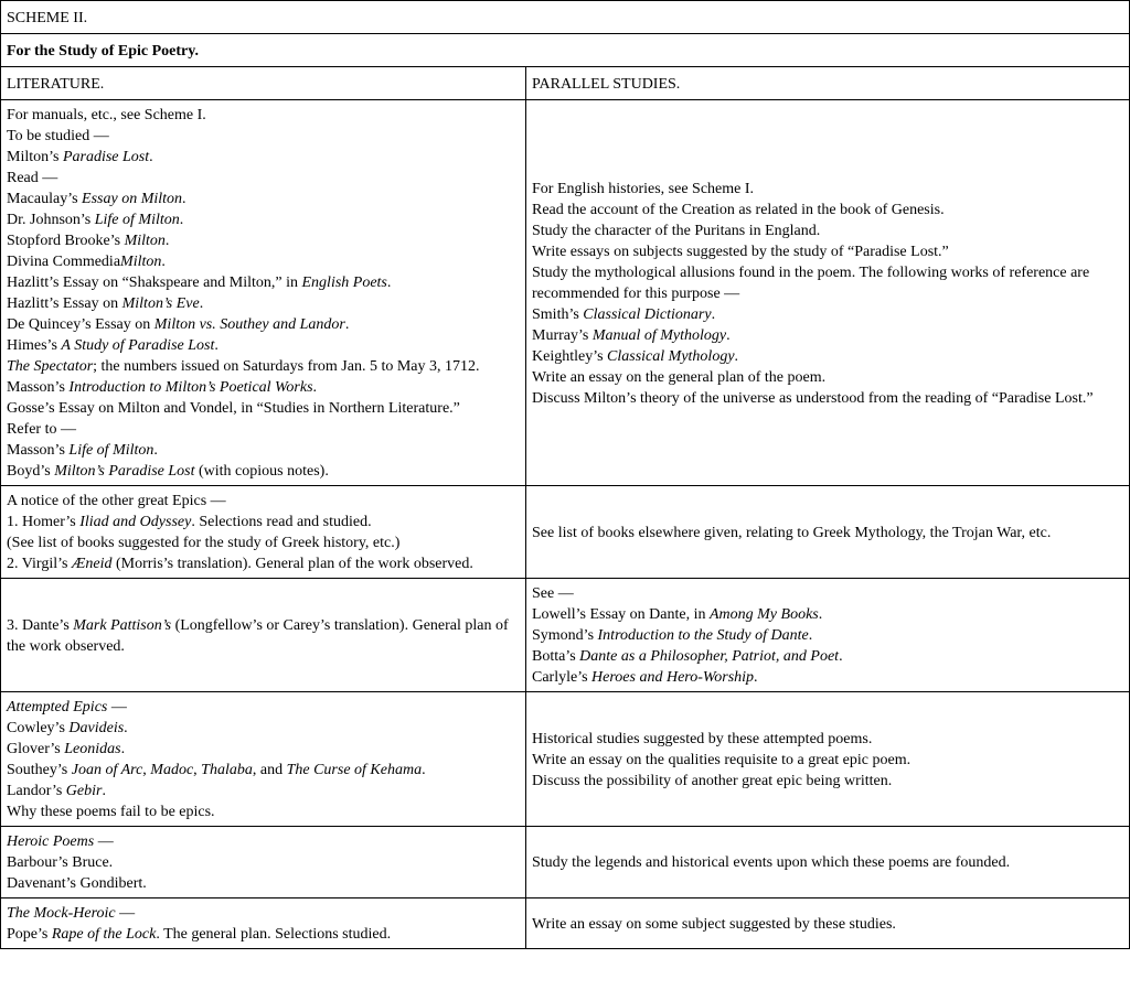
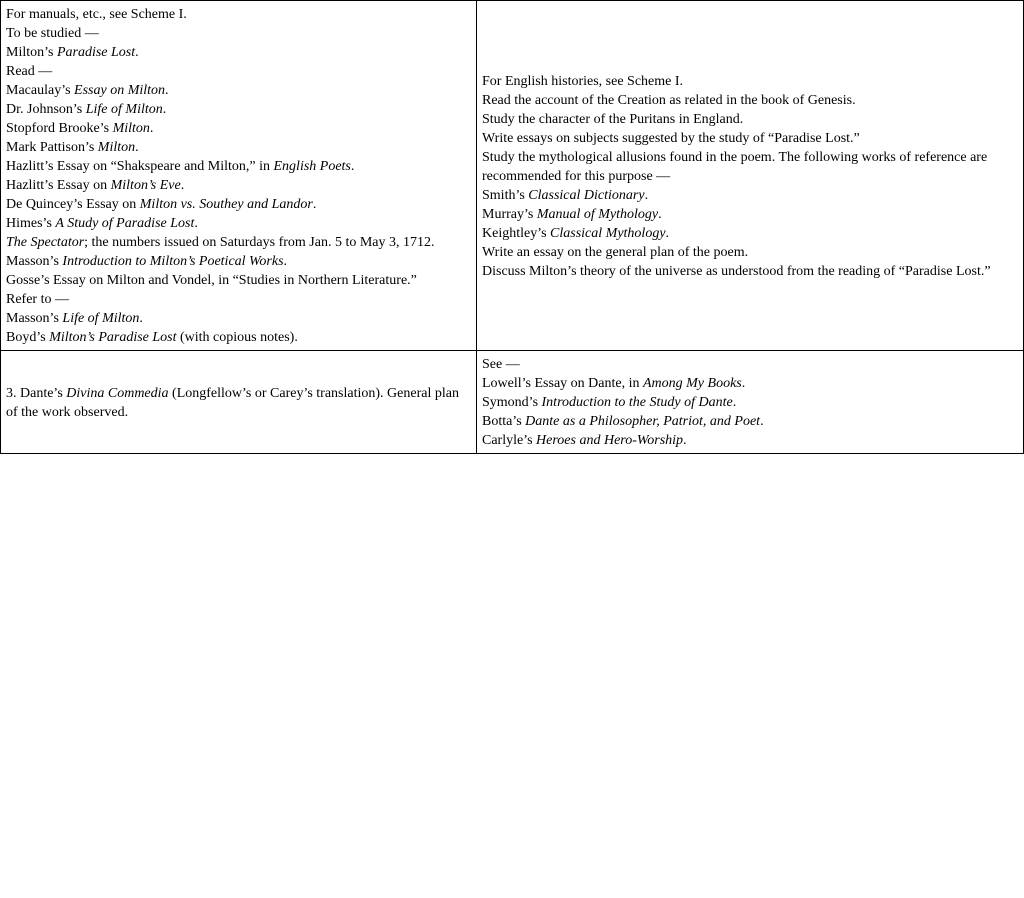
- SCHEME II.
- For the Study of Epic Poetry.
- LITERATURE.	PARALLEL STUDIES.
- For manuals, etc., see Scheme I.To be studied —Milton’s Paradise Lost.Read —Macaulay’s Essay on Milton.Dr. Johnson’s Life of Milton.Stopford Brooke’s Milton.Divina CommediaMilton.Hazlitt’s Essay on “Shakspeare and Milton,” in English Poets.Hazlitt’s Essay on Milton’s Eve.De Quincey’s Essay on Milton vs. Southey and Landor.Himes’s A Study of Paradise Lost.The Spectator; the numbers issued on Saturdays from Jan. 5 to May 3, 1712.Masson’s Introduction to Milton’s Poetical Works.Gosse’s Essay on Milton and Vondel, in “Studies in Northern Literature.”Refer to —Masson’s Life of Milton.Boyd’s Milton’s Paradise Lost (with copious notes).	For English histories, see Scheme I.Read the account of the Creation as related in the book of Genesis.Study the character of the Puritans in England.Write essays on subjects suggested by the study of “Paradise Lost.”Study the mythological allusions found in the poem. The following works of reference are recommended for this purpose —Smith’s Classical Dictionary.Murray’s Manual of Mythology.Keightley’s Classical Mythology.Write an essay on the general plan of the poem.Discuss Milton’s theory of the universe as understood from the reading of “Paradise Lost.”
+ For manuals, etc., see Scheme I.To be studied —Milton’s Paradise Lost.Read —Macaulay’s Essay on Milton.Dr. Johnson’s Life of Milton.Stopford Brooke’s Milton.Mark Pattison’s Milton.Hazlitt’s Essay on “Shakspeare and Milton,” in English Poets.Hazlitt’s Essay on Milton’s Eve.De Quincey’s Essay on Milton vs. Southey and Landor.Himes’s A Study of Paradise Lost.The Spectator; the numbers issued on Saturdays from Jan. 5 to May 3, 1712.Masson’s Introduction to Milton’s Poetical Works.Gosse’s Essay on Milton and Vondel, in “Studies in Northern Literature.”Refer to —Masson’s Life of Milton.Boyd’s Milton’s Paradise Lost (with copious notes).	For English histories, see Scheme I.Read the account of the Creation as related in the book of Genesis.Study the character of the Puritans in England.Write essays on subjects suggested by the study of “Paradise Lost.”Study the mythological allusions found in the poem. The following works of reference are recommended for this purpose —Smith’s Classical Dictionary.Murray’s Manual of Mythology.Keightley’s Classical Mythology.Write an essay on the general plan of the poem.Discuss Milton’s theory of the universe as understood from the reading of “Paradise Lost.”
- A notice of the other great Epics —1. Homer’s Iliad and Odyssey. Selections read and studied.(See list of books suggested for the study of Greek history, etc.)2. Virgil’s Æneid (Morris’s translation). General plan of the work observed.	See list of books elsewhere given, relating to Greek Mythology, the Trojan War, etc.
- 3. Dante’s Mark Pattison’s (Longfellow’s or Carey’s translation). General plan of the work observed.	See —Lowell’s Essay on Dante, in Among My Books.Symond’s Introduction to the Study of Dante.Botta’s Dante as a Philosopher, Patriot, and Poet.Carlyle’s Heroes and Hero-Worship.
+ 3. Dante’s Divina Commedia (Longfellow’s or Carey’s translation). General plan of the work observed.	See —Lowell’s Essay on Dante, in Among My Books.Symond’s Introduction to the Study of Dante.Botta’s Dante as a Philosopher, Patriot, and Poet.Carlyle’s Heroes and Hero-Worship.
- Attempted Epics —Cowley’s Davideis.Glover’s Leonidas.Southey’s Joan of Arc, Madoc, Thalaba, and The Curse of Kehama.Landor’s Gebir.Why these poems fail to be epics.	Historical studies suggested by these attempted poems.Write an essay on the qualities requisite to a great epic poem.Discuss the possibility of another great epic being written.
- Heroic Poems —Barbour’s Bruce.Davenant’s Gondibert.	Study the legends and historical events upon which these poems are founded.
- The Mock-Heroic —Pope’s Rape of the Lock. The general plan. Selections studied.	Write an essay on some subject suggested by these studies.
